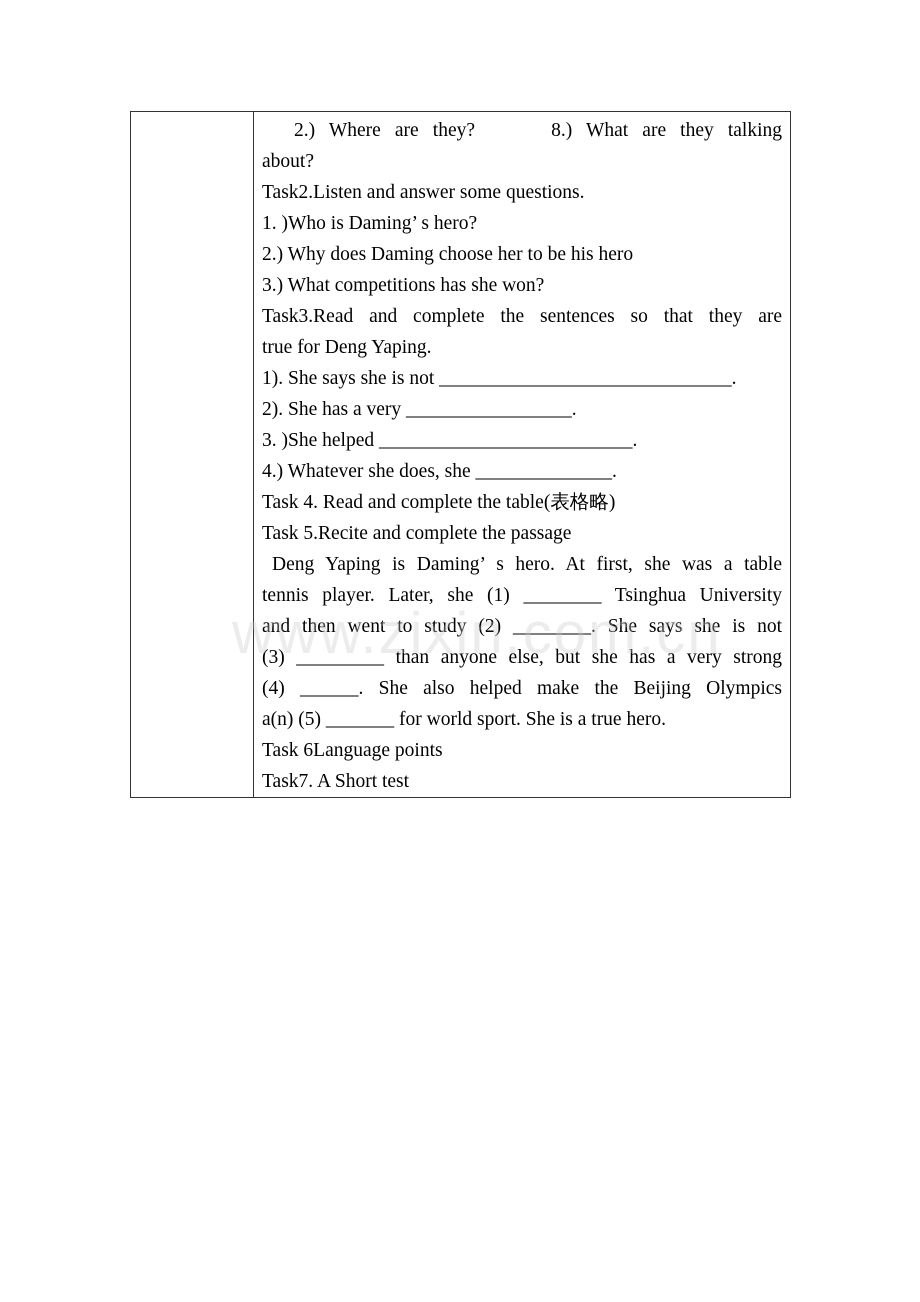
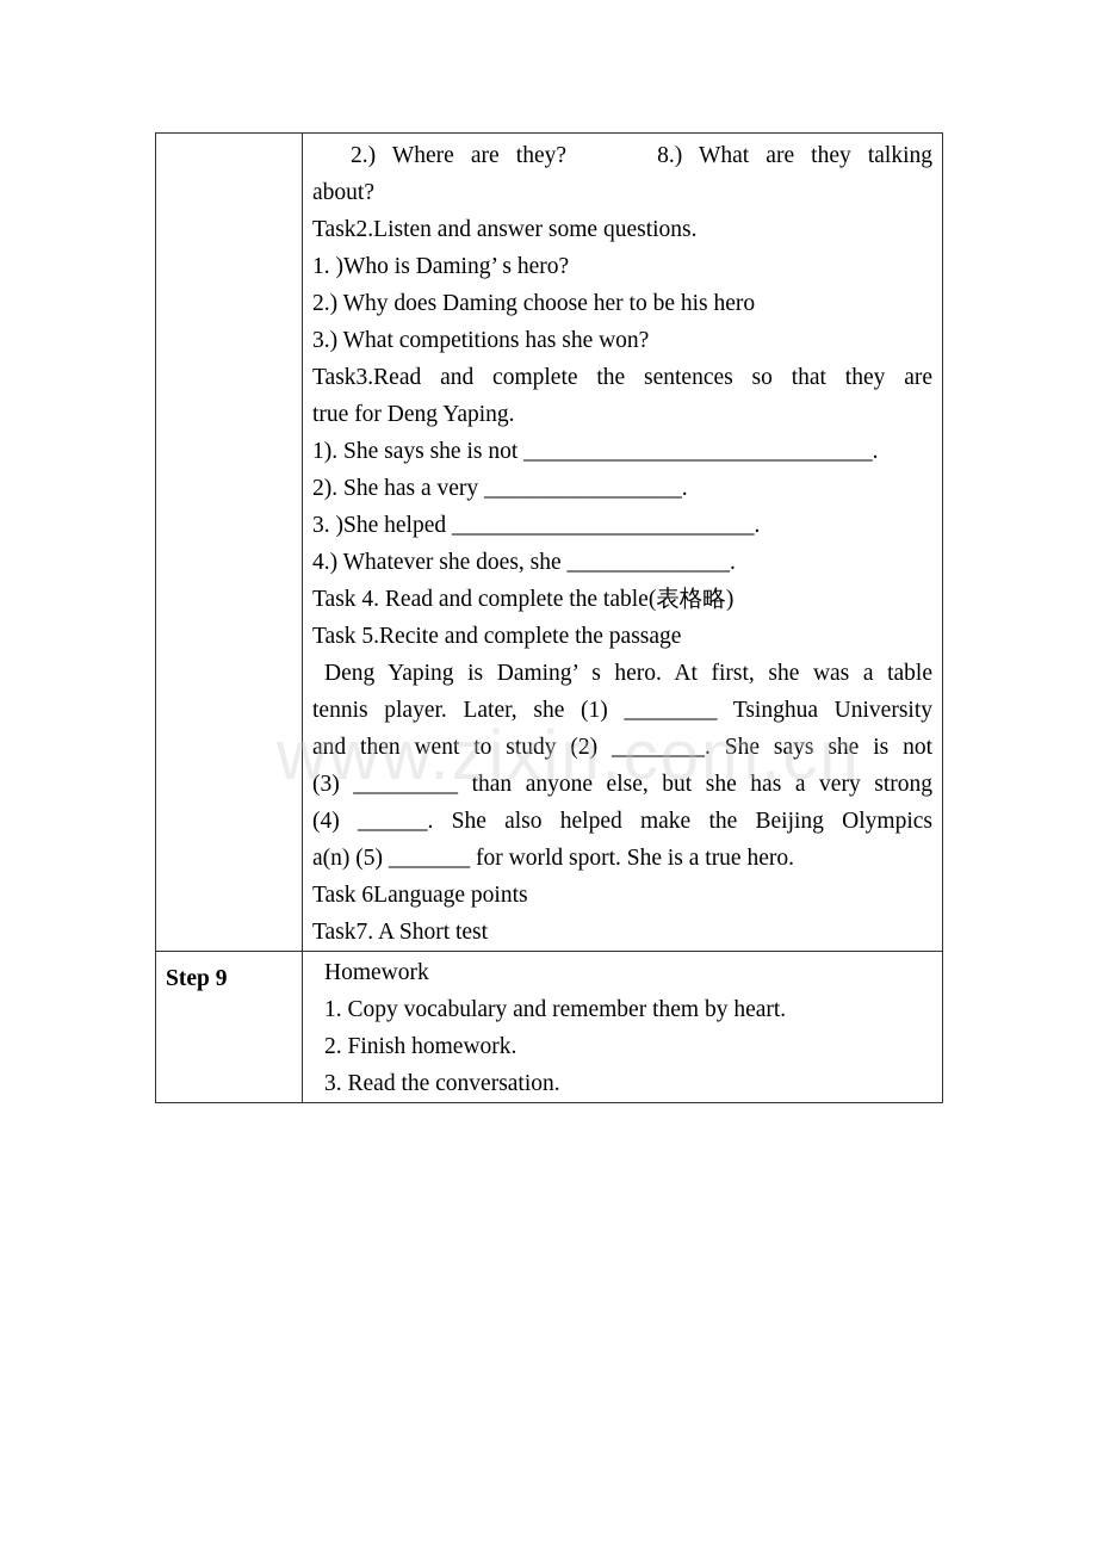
  	2.) Where are they? 8.) What are they talking about? Task2.Listen and answer some questions. 1. )Who is Daming’ s hero? 2.) Why does Daming choose her to be his hero 3.) What competitions has she won? Task3.Read and complete the sentences so that they are true for Deng Yaping. 1). She says she is not ______________________________. 2). She has a very _________________. 3. )She helped __________________________. 4.) Whatever she does, she ______________. Task 4. Read and complete the table(表格略) Task 5.Recite and complete the passage Deng Yaping is Daming’ s hero. At first, she was a table tennis player. Later, she (1) ________ Tsinghua University and then went to study (2) ________. She says she is not (3) _________ than anyone else, but she has a very strong (4) ______. She also helped make the Beijing Olympics a(n) (5) _______ for world sport. She is a true hero. Task 6Language points Task7. A Short test
+ Step 9	Homework 1. Copy vocabulary and remember them by heart. 2. Finish homework. 3. Read the conversation.
  www.zixin.com.cn
